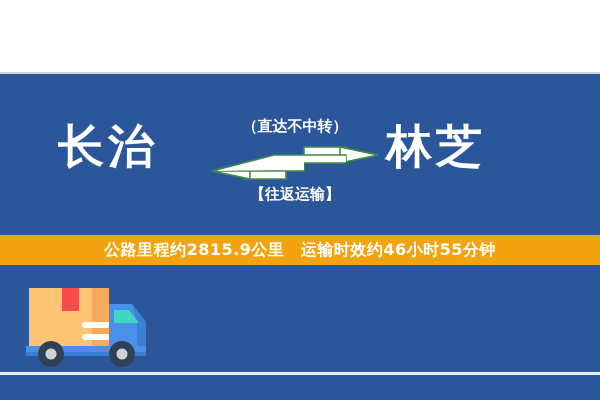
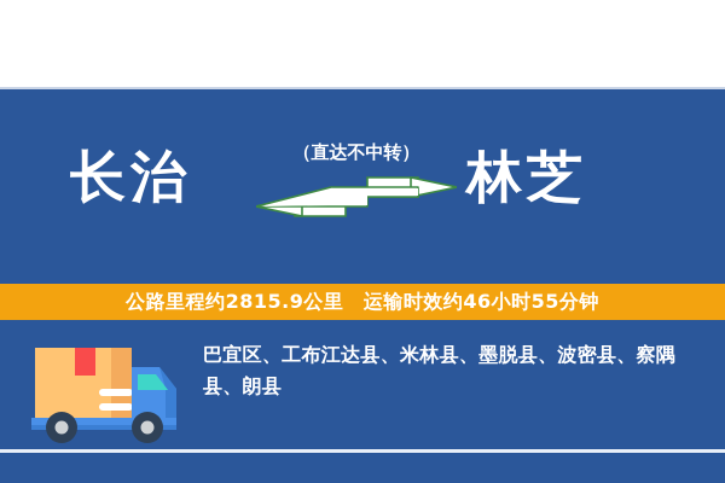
  长治
  （直达不中转）
- 【往返运输】
  林芝
  公路里程约2815.9公里 运输时效约46小时55分钟
+ 巴宜区、工布江达县、米林县、墨脱县、波密县、察隅县、朗县
